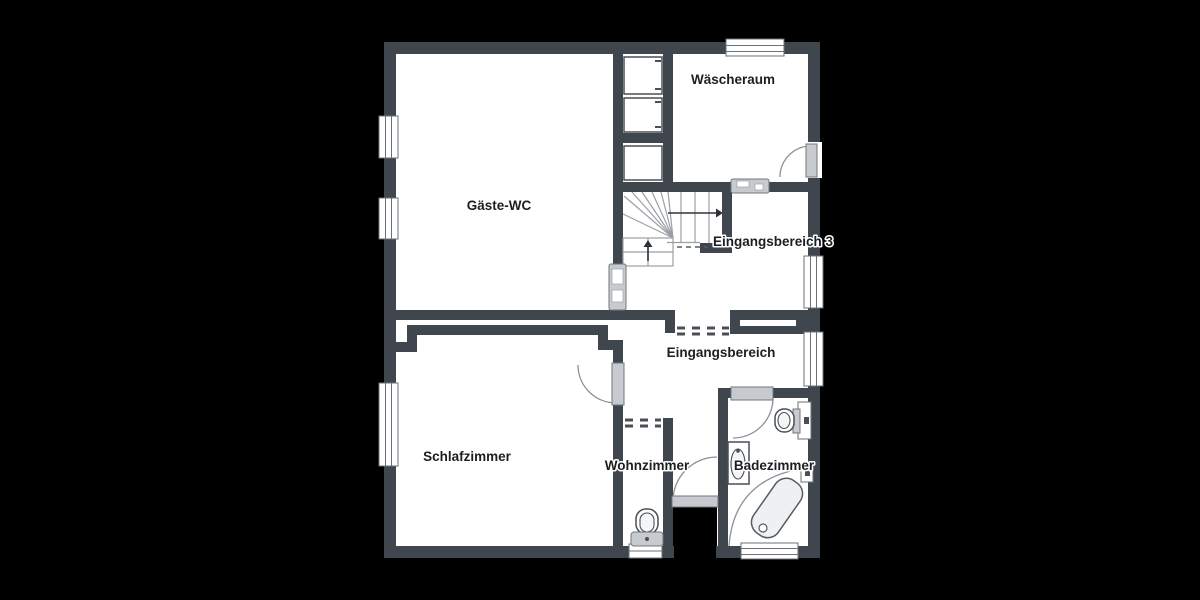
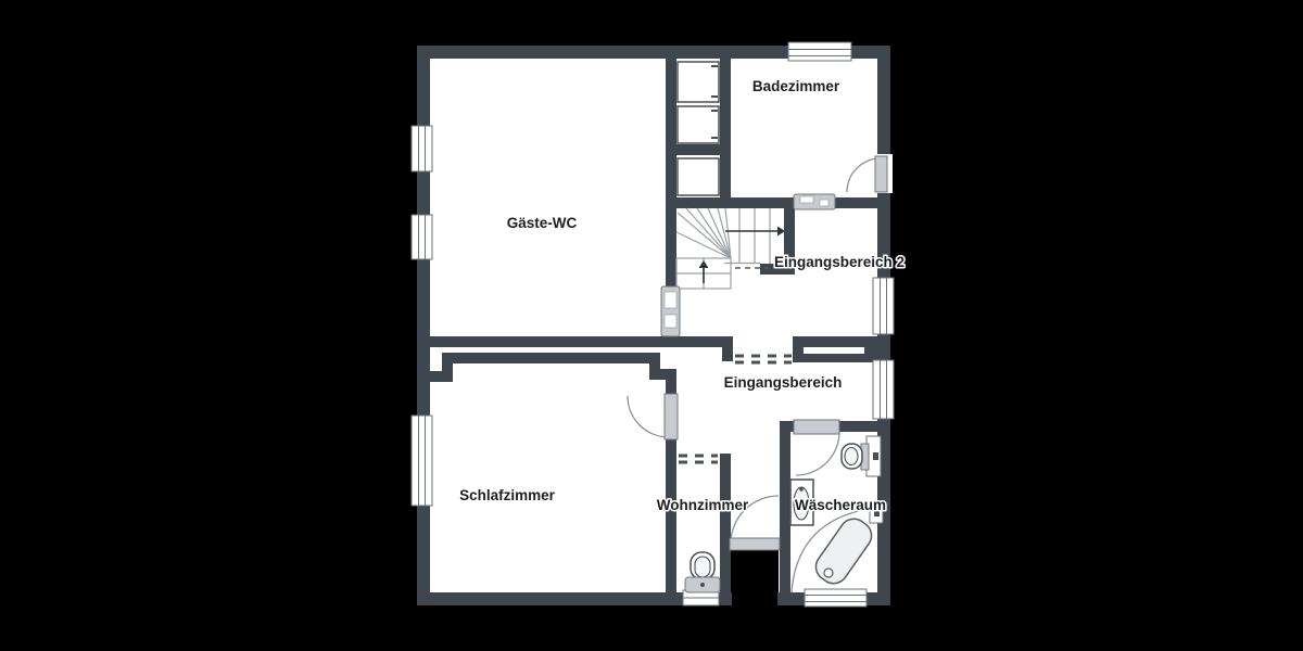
  Gäste-WC
- Wäscheraum
+ Badezimmer
- Eingangsbereich 3
+ Eingangsbereich 2
  Eingangsbereich
  Schlafzimmer
  Wohnzimmer
- Badezimmer
+ Wäscheraum
